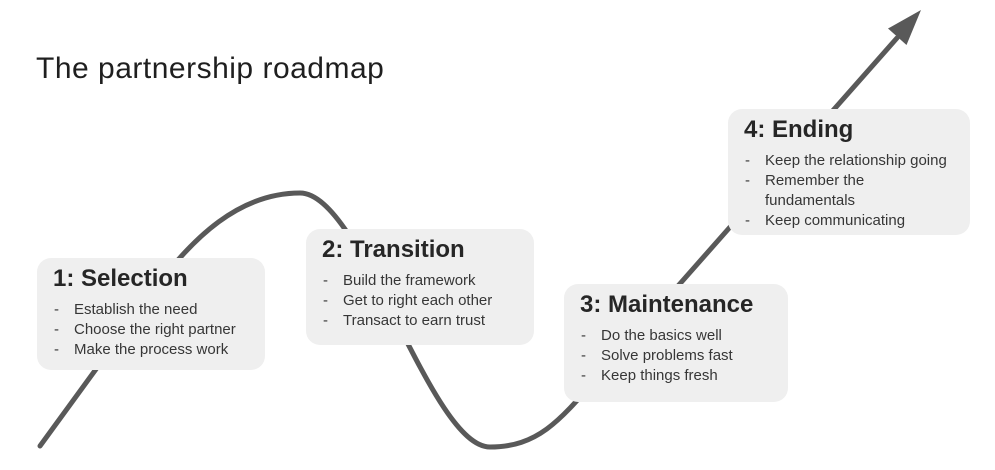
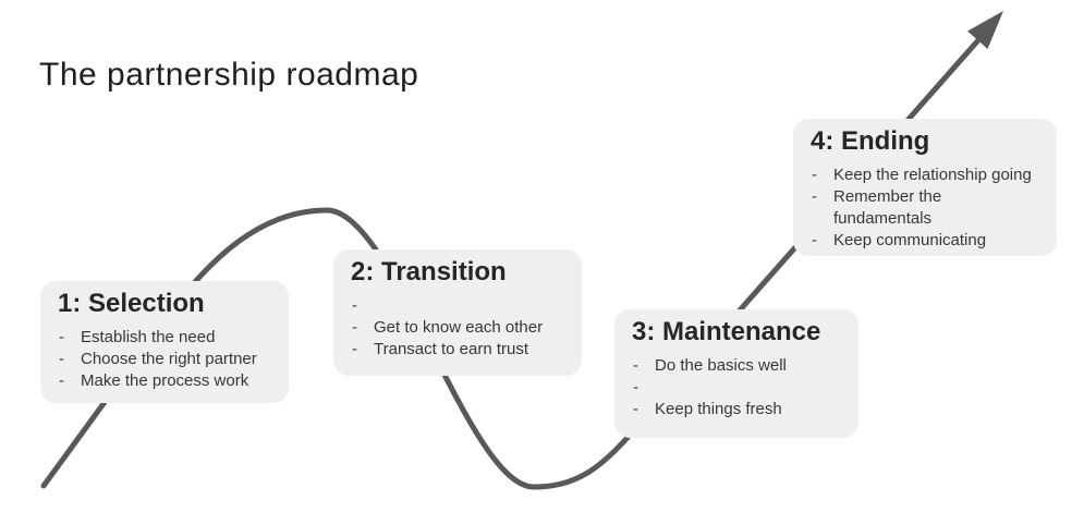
  The partnership roadmap
  1: Selection
  -
  Establish the need
  -
  Choose the right partner
  -
  Make the process work
  2: Transition
  -
- Build the framework
  -
- Get to right each other
+ Get to know each other
  -
  Transact to earn trust
  3: Maintenance
  -
  Do the basics well
  -
- Solve problems fast
  -
  Keep things fresh
  4: Ending
  -
  Keep the relationship going
  -
  Remember the
  fundamentals
  -
  Keep communicating
